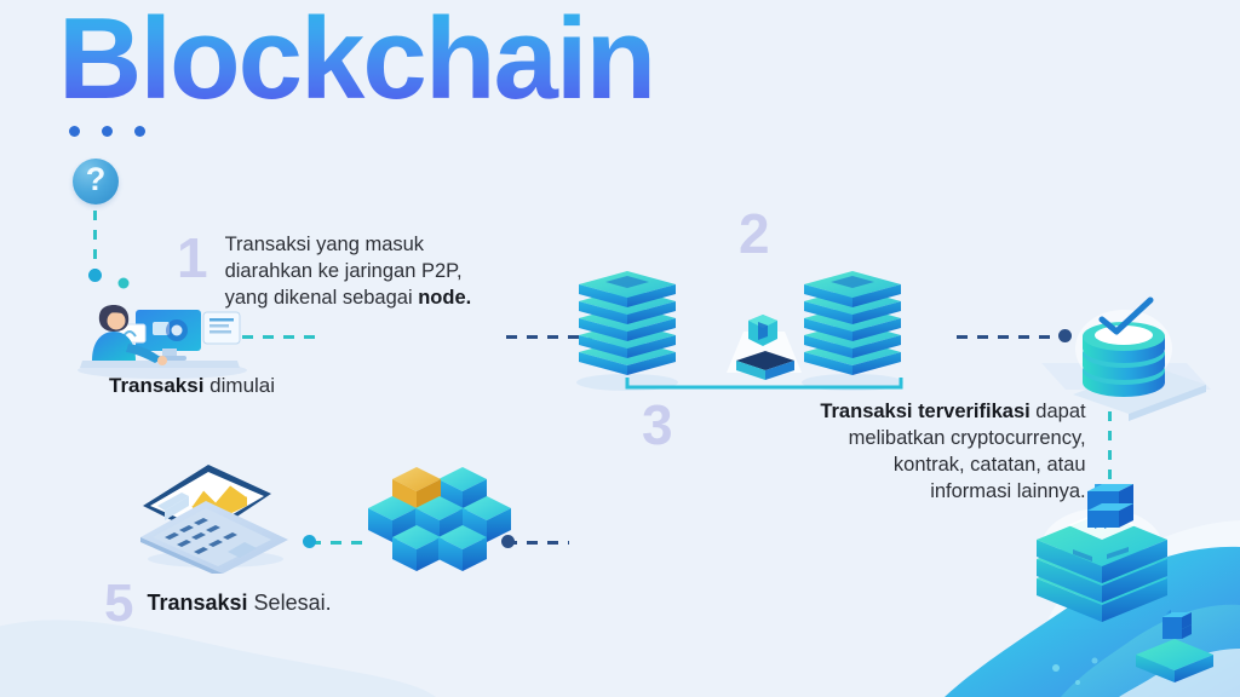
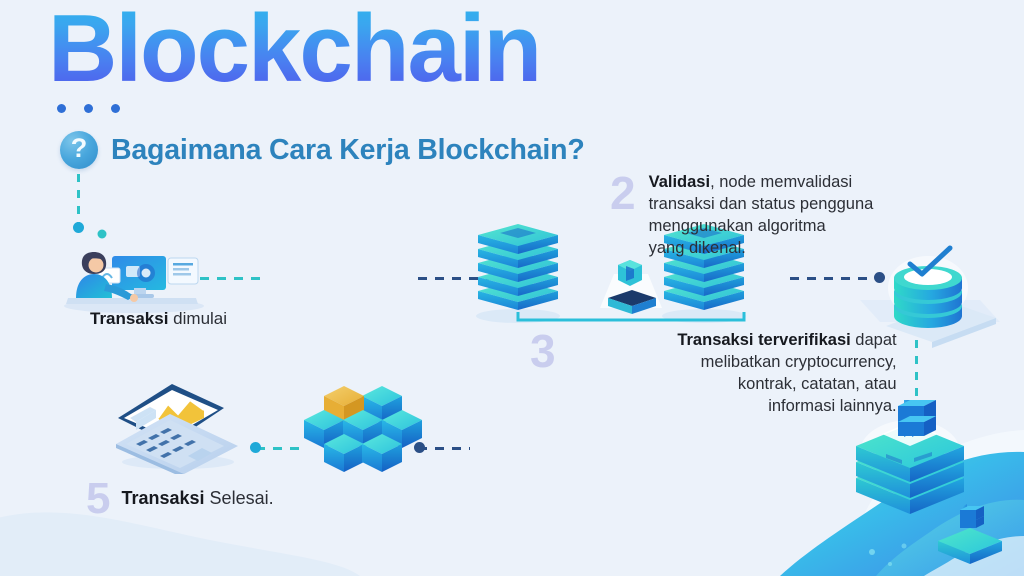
  Blockchain
  ?
+ Bagaimana Cara Kerja Blockchain?
  Transaksi dimulai
- 1
- Transaksi yang masuk
- diarahkan ke jaringan P2P,
- yang dikenal sebagai node.
  2
+ Validasi, node memvalidasi
+ transaksi dan status pengguna
+ menggunakan algoritma
+ yang dikenal.
  3
  Transaksi terverifikasi dapat
  melibatkan cryptocurrency,
  kontrak, catatan, atau
  informasi lainnya.
  5
  Transaksi Selesai.
